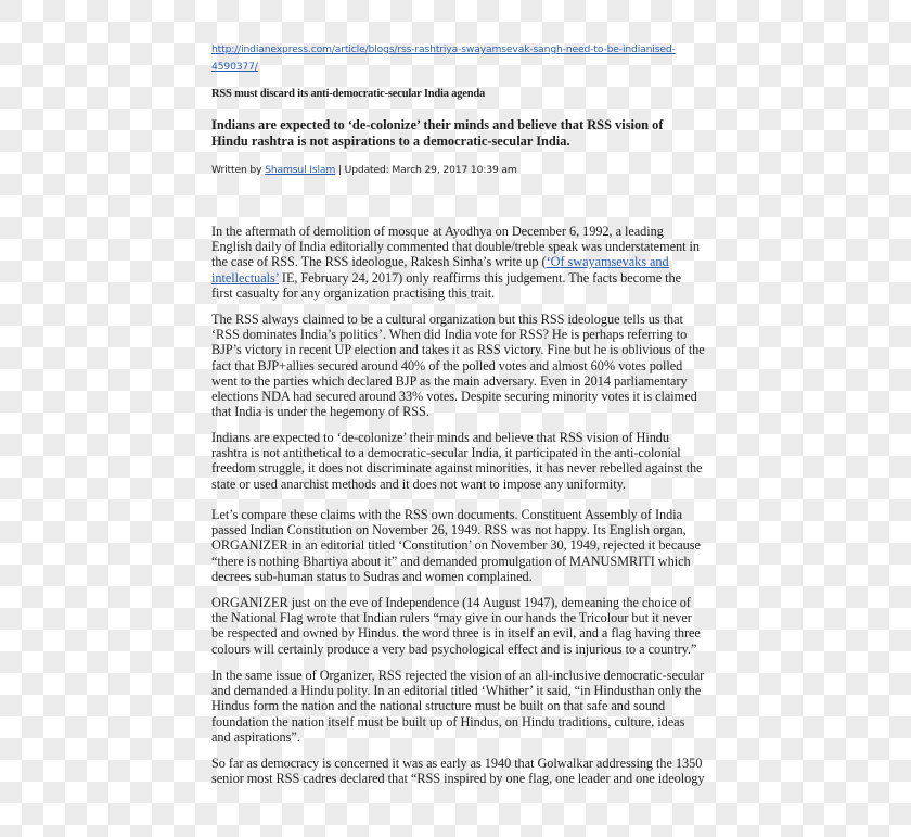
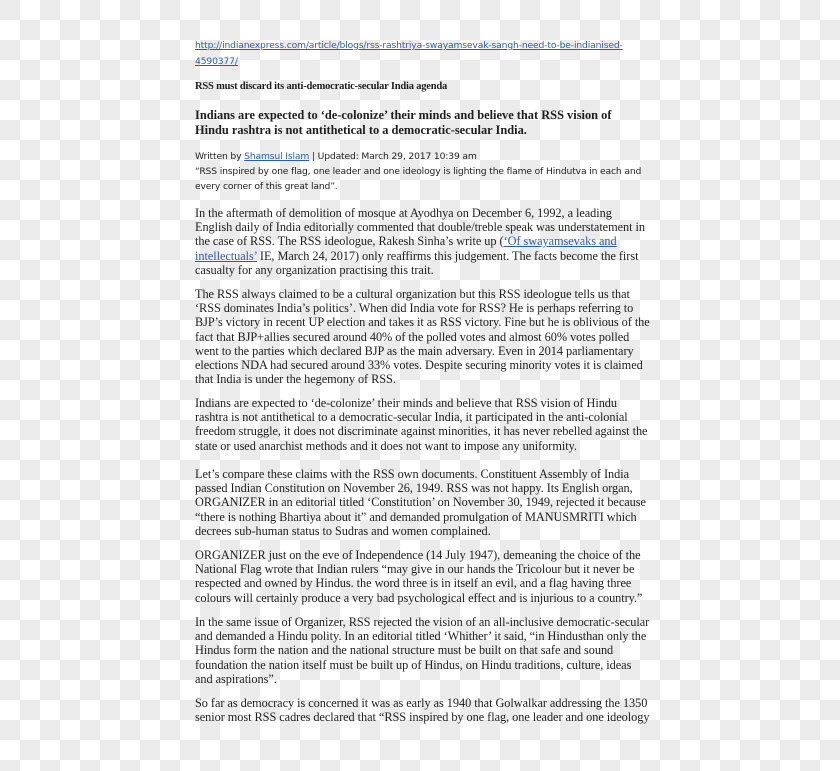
  http://indianexpress.com/article/blogs/rss-rashtriya-swayamsevak-sangh-need-to-be-indianised-4590377/
  RSS must discard its anti-democratic-secular India agenda
- Indians are expected to ‘de-colonize’ their minds and believe that RSS vision of Hindu rashtra is not aspirations to a democratic-secular India.
+ Indians are expected to ‘de-colonize’ their minds and believe that RSS vision of Hindu rashtra is not antithetical to a democratic-secular India.
  Written by Shamsul Islam | Updated: March 29, 2017 10:39 am
+ “RSS inspired by one flag, one leader and one ideology is lighting the flame of Hindutva in each and every corner of this great land”.
- In the aftermath of demolition of mosque at Ayodhya on December 6, 1992, a leading English daily of India editorially commented that double/treble speak was understatement in the case of RSS. The RSS ideologue, Rakesh Sinha’s write up (‘Of swayamsevaks and intellectuals’ IE, February 24, 2017) only reaffirms this judgement. The facts become the first casualty for any organization practising this trait.
+ In the aftermath of demolition of mosque at Ayodhya on December 6, 1992, a leading English daily of India editorially commented that double/treble speak was understatement in the case of RSS. The RSS ideologue, Rakesh Sinha’s write up (‘Of swayamsevaks and intellectuals’ IE, March 24, 2017) only reaffirms this judgement. The facts become the first casualty for any organization practising this trait.
  The RSS always claimed to be a cultural organization but this RSS ideologue tells us that ‘RSS dominates India’s politics’. When did India vote for RSS? He is perhaps referring to BJP’s victory in recent UP election and takes it as RSS victory. Fine but he is oblivious of the fact that BJP+allies secured around 40% of the polled votes and almost 60% votes polled went to the parties which declared BJP as the main adversary. Even in 2014 parliamentary elections NDA had secured around 33% votes. Despite securing minority votes it is claimed that India is under the hegemony of RSS.
  Indians are expected to ‘de-colonize’ their minds and believe that RSS vision of Hindu rashtra is not antithetical to a democratic-secular India, it participated in the anti-colonial freedom struggle, it does not discriminate against minorities, it has never rebelled against the state or used anarchist methods and it does not want to impose any uniformity.
  Let’s compare these claims with the RSS own documents. Constituent Assembly of India passed Indian Constitution on November 26, 1949. RSS was not happy. Its English organ, ORGANIZER in an editorial titled ‘Constitution’ on November 30, 1949, rejected it because “there is nothing Bhartiya about it” and demanded promulgation of MANUSMRITI which decrees sub-human status to Sudras and women complained.
- ORGANIZER just on the eve of Independence (14 August 1947), demeaning the choice of the National Flag wrote that Indian rulers “may give in our hands the Tricolour but it never be respected and owned by Hindus. the word three is in itself an evil, and a flag having three colours will certainly produce a very bad psychological effect and is injurious to a country.”
+ ORGANIZER just on the eve of Independence (14 July 1947), demeaning the choice of the National Flag wrote that Indian rulers “may give in our hands the Tricolour but it never be respected and owned by Hindus. the word three is in itself an evil, and a flag having three colours will certainly produce a very bad psychological effect and is injurious to a country.”
  In the same issue of Organizer, RSS rejected the vision of an all-inclusive democratic-secular and demanded a Hindu polity. In an editorial titled ‘Whither’ it said, “in Hindusthan only the Hindus form the nation and the national structure must be built on that safe and sound foundation the nation itself must be built up of Hindus, on Hindu traditions, culture, ideas and aspirations”.
  So far as democracy is concerned it was as early as 1940 that Golwalkar addressing the 1350 senior most RSS cadres declared that “RSS inspired by one flag, one leader and one ideology
